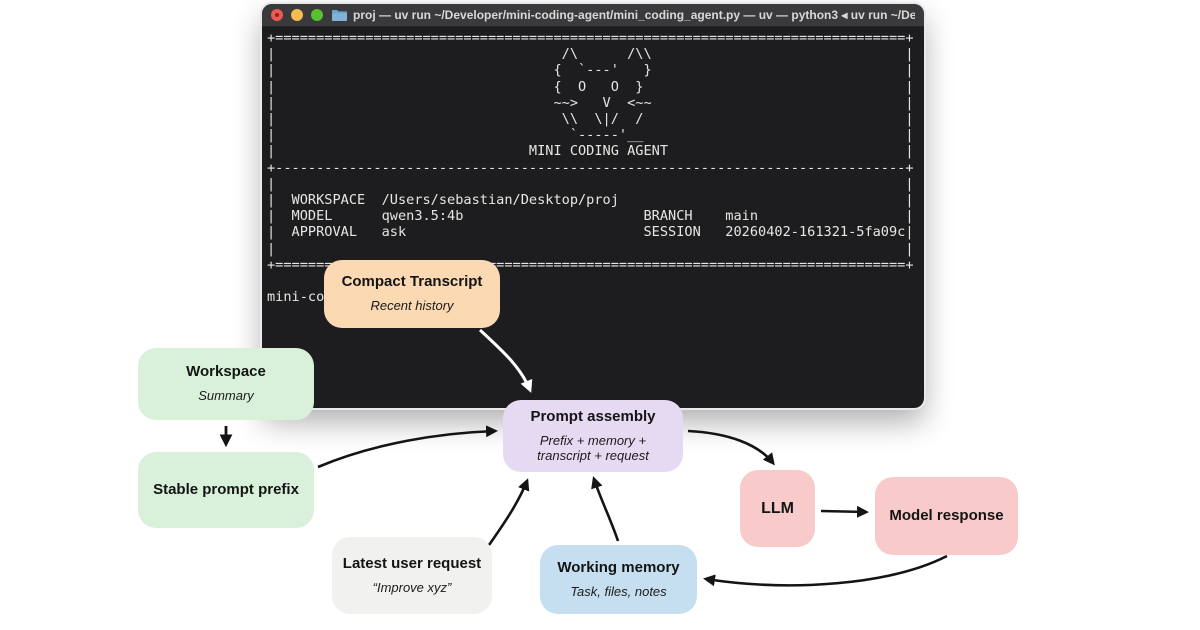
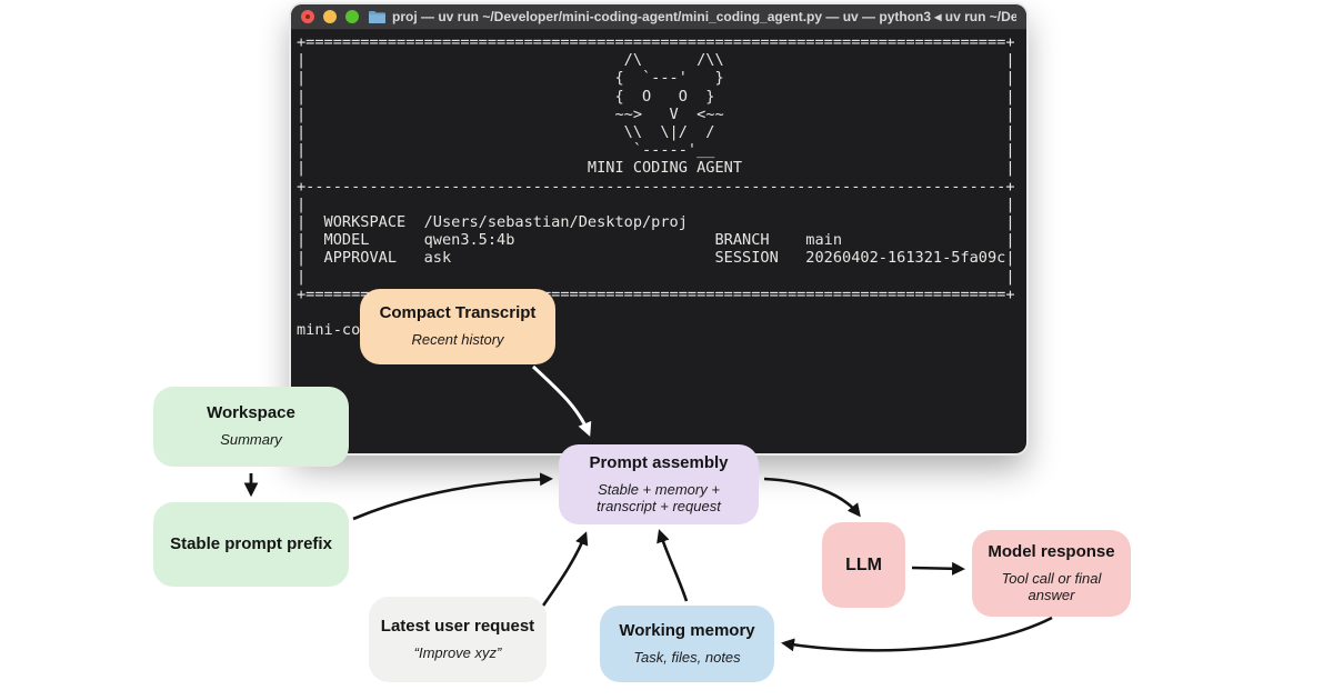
  proj — uv run ~/Developer/mini-coding-agent/mini_coding_agent.py — uv — python3 ◂ uv run ~/De
  +=============================================================================+
  | /\ /\\ |
  | { `---' } |
  | { O O } |
  | ~~> V <~~ |
  | \\ \|/ / |
  | `-----'__ |
  | MINI CODING AGENT |
  +-----------------------------------------------------------------------------+
  | |
  | WORKSPACE /Users/sebastian/Desktop/proj |
  | MODEL qwen3.5:4b BRANCH main |
  | APPROVAL ask SESSION 20260402-161321-5fa09c|
  | |
  +========================================================+
  mini-co
  Compact Transcript
  Recent history
  Workspace
  Summary
  Stable prompt prefix
  Prompt assembly
- Prefix + memory + transcript + request
+ Stable + memory + transcript + request
  LLM
  Model response
+ Tool call or final answer
  Latest user request
  “Improve xyz”
  Working memory
  Task, files, notes
